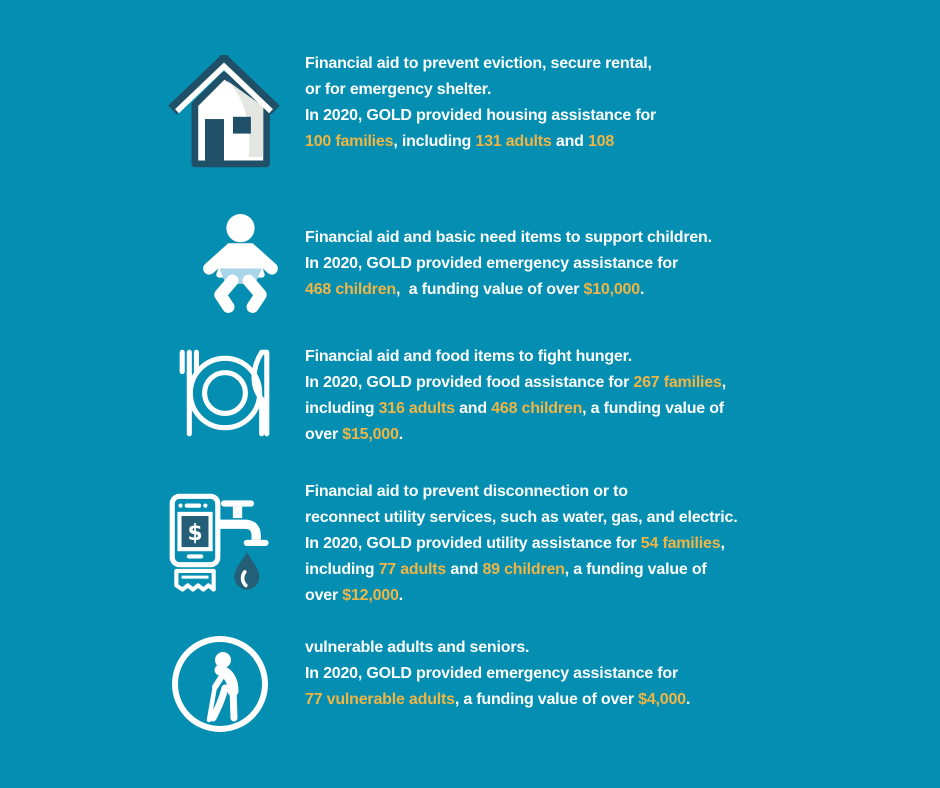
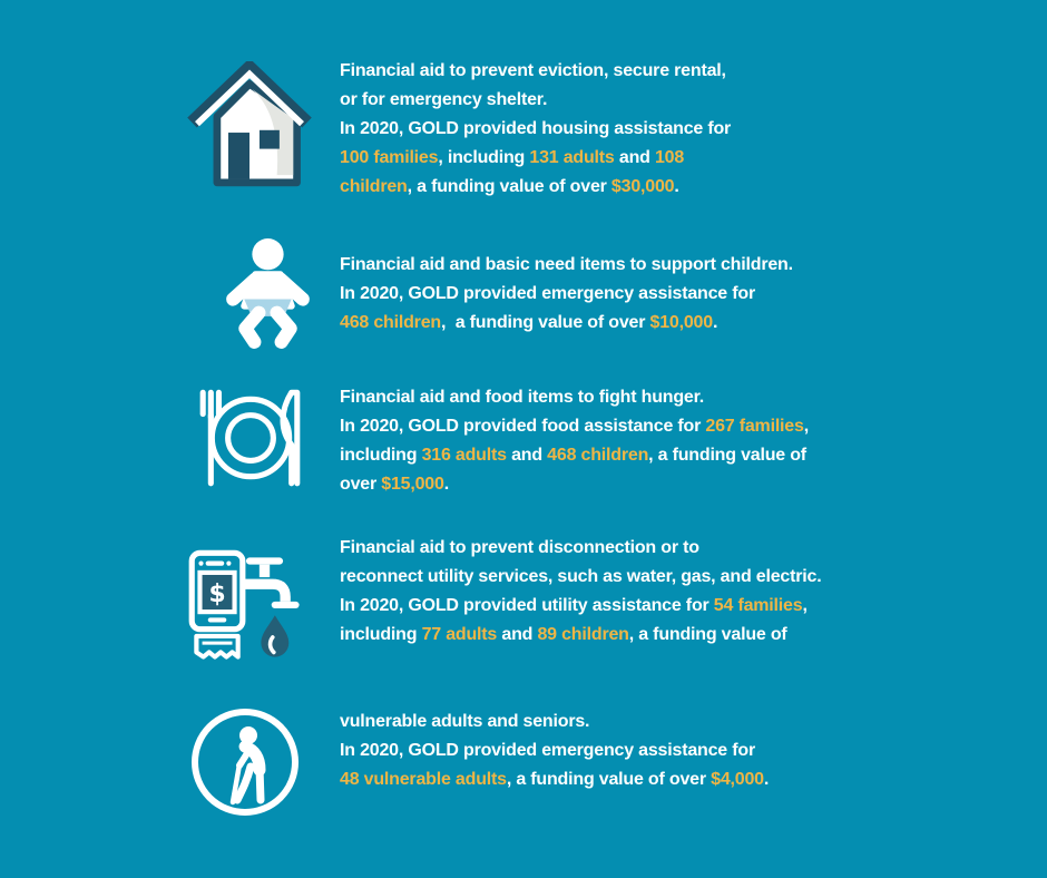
  Financial aid to prevent eviction, secure rental,
  or for emergency shelter.
  In 2020, GOLD provided housing assistance for
  100 families, including 131 adults and 108
+ children, a funding value of over $30,000.
  Financial aid and basic need items to support children.
  In 2020, GOLD provided emergency assistance for
  468 children, a funding value of over $10,000.
  Financial aid and food items to fight hunger.
  In 2020, GOLD provided food assistance for 267 families,
  including 316 adults and 468 children, a funding value of
  over $15,000.
  $
  Financial aid to prevent disconnection or to
  reconnect utility services, such as water, gas, and electric.
  In 2020, GOLD provided utility assistance for 54 families,
  including 77 adults and 89 children, a funding value of
- over $12,000.
  vulnerable adults and seniors.
  In 2020, GOLD provided emergency assistance for
- 77 vulnerable adults, a funding value of over $4,000.
+ 48 vulnerable adults, a funding value of over $4,000.
